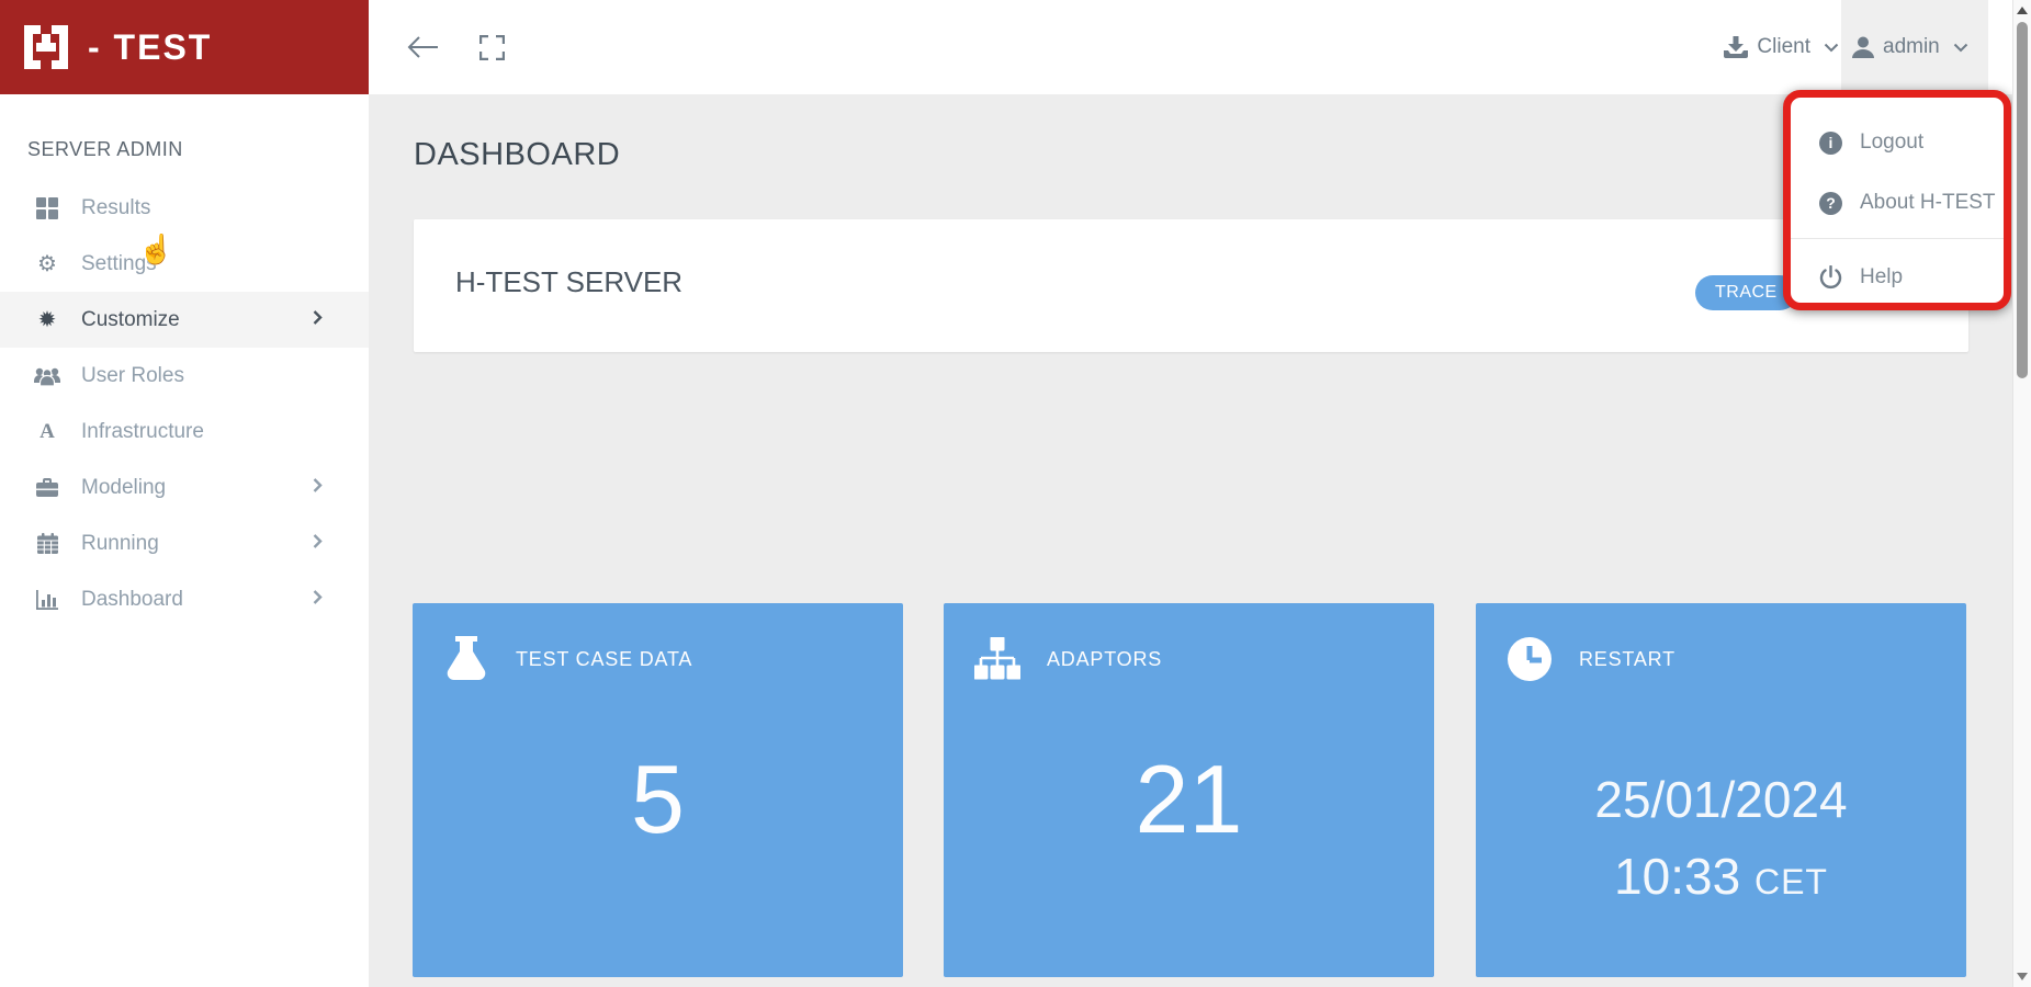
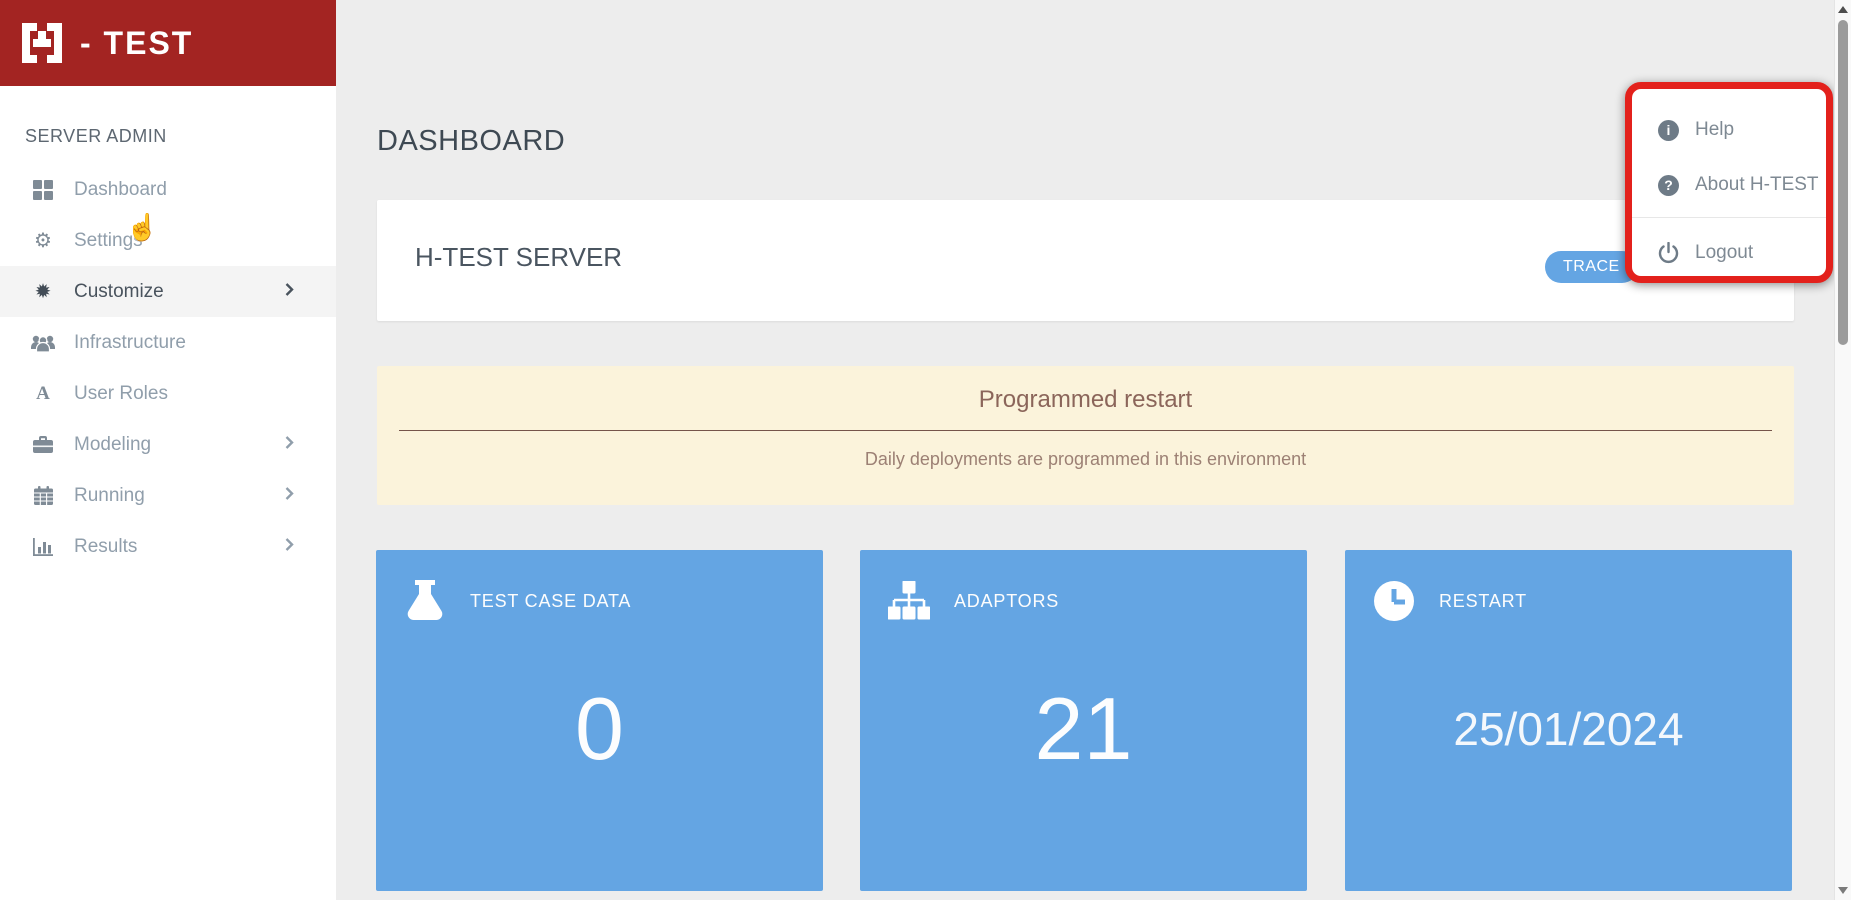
  - TEST
  SERVER ADMIN
- Results
+ Dashboard
  ⚙
  Settings
  ✹
  Customize
- User Roles
+ Infrastructure
  A
- Infrastructure
+ User Roles
  Modeling
  Running
- Dashboard
+ Results
  ☝
- Client
- admin
  DASHBOARD
  H-TEST SERVER
  TRACE
+ Programmed restart
+ Daily deployments are programmed in this environment
  TEST CASE DATA
- 5
+ 0
  ADAPTORS
  21
  RESTART
  25/01/2024
- 10:33 CET
  i
- Logout
+ Help
  ?
  About H-TEST
- Help
+ Logout
